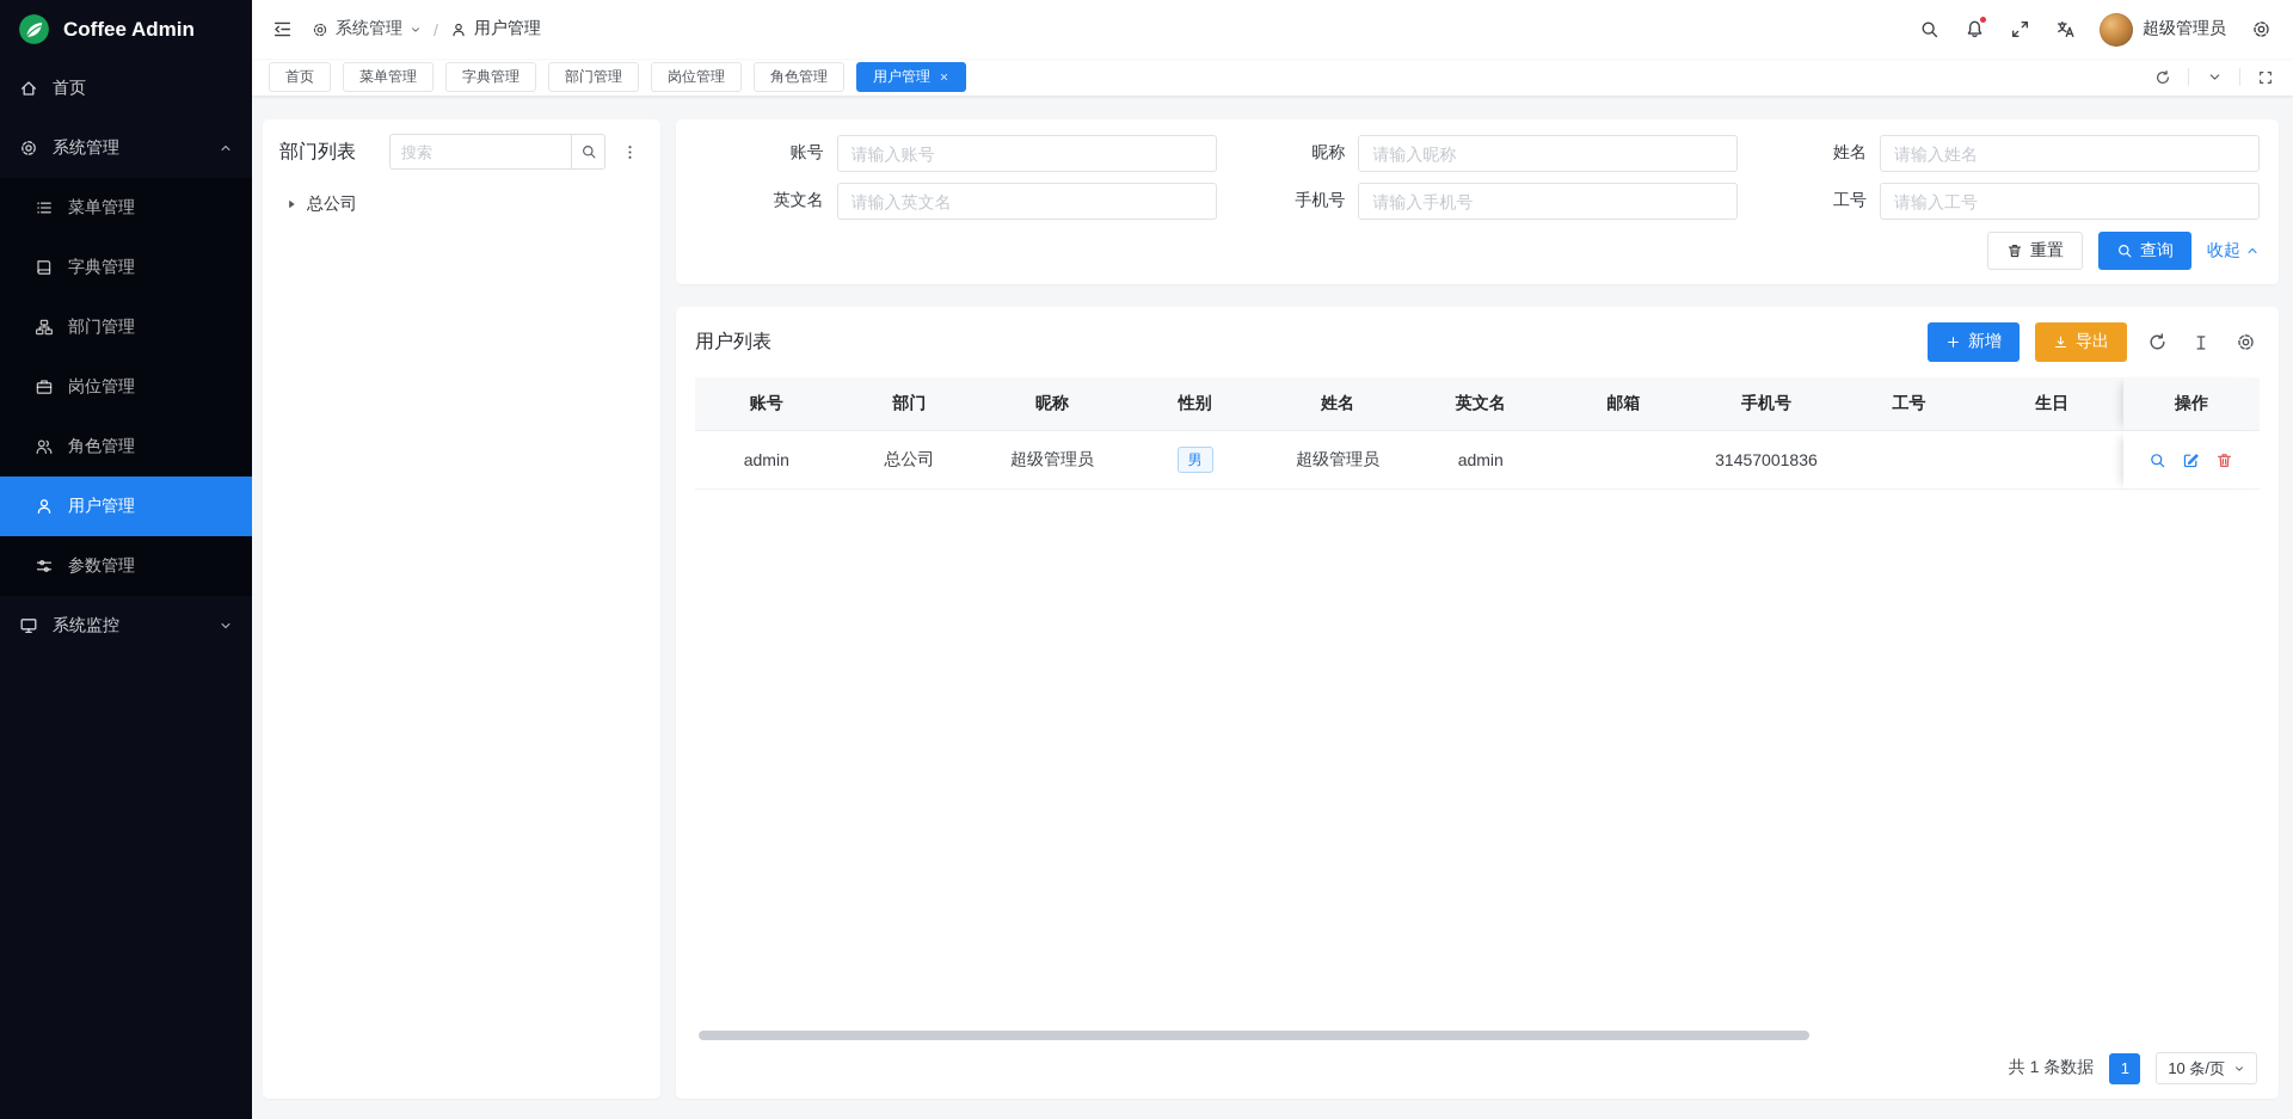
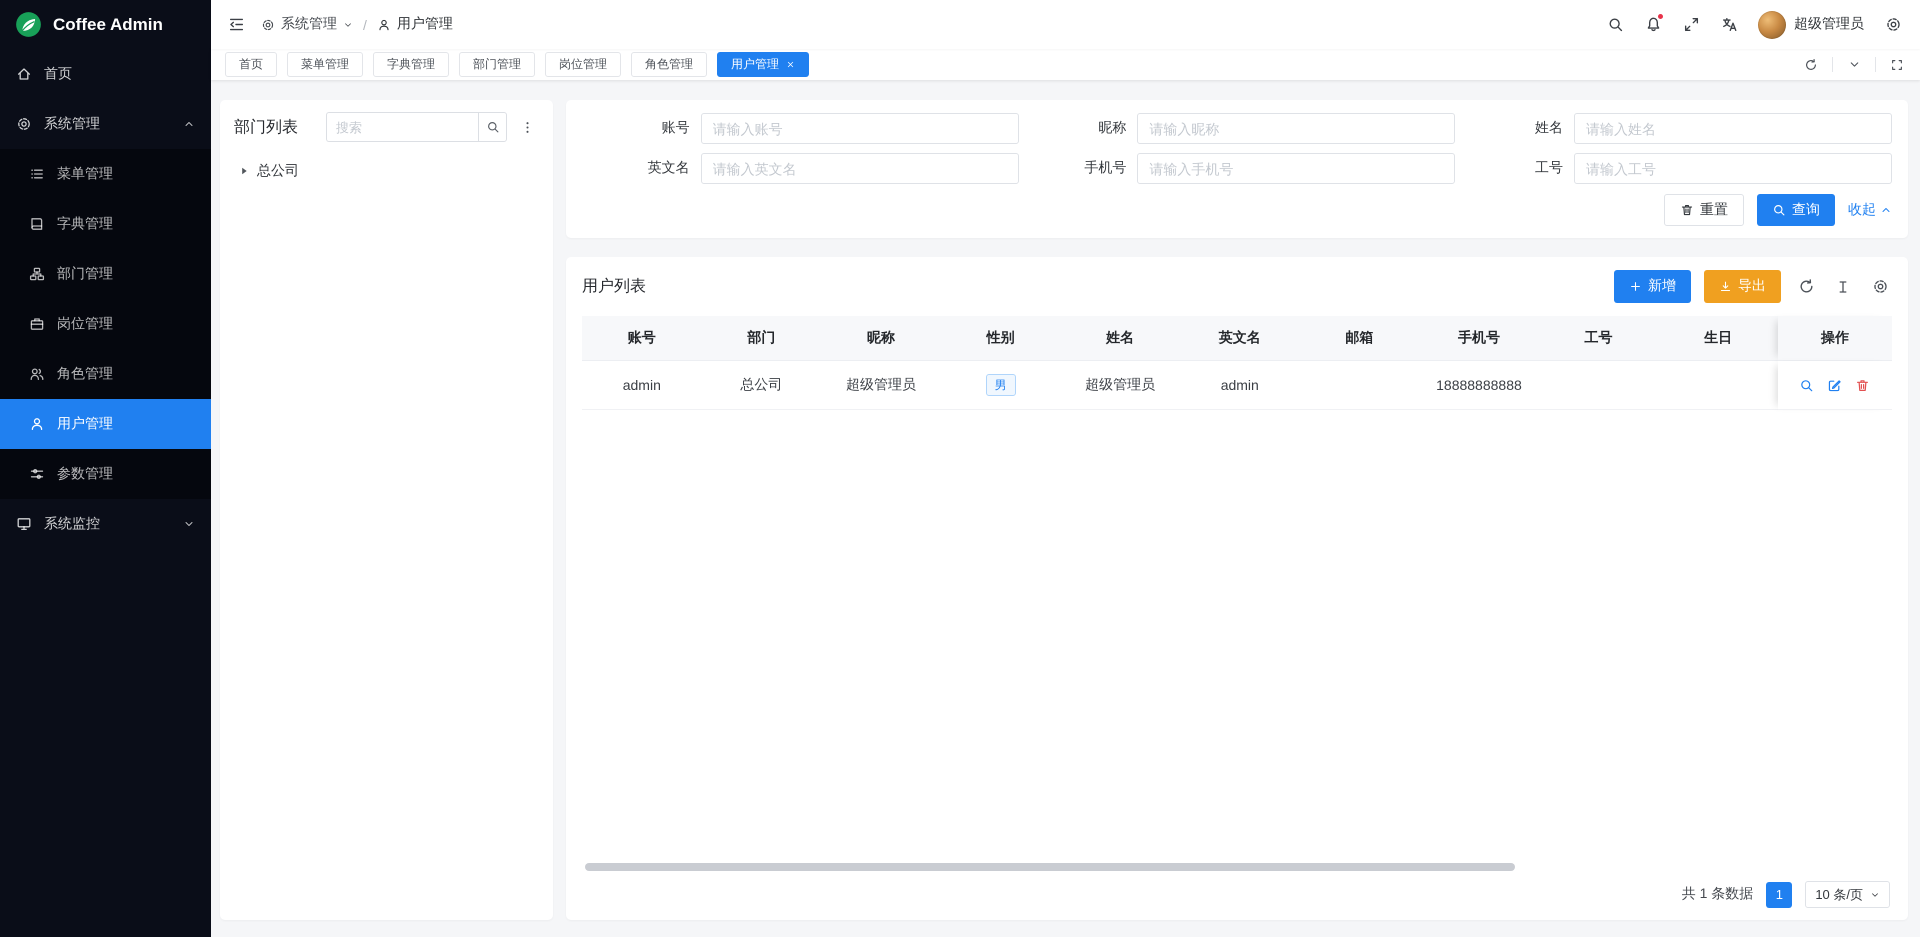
  Coffee Admin
  首页
  系统管理
  菜单管理
  字典管理
  部门管理
  岗位管理
  角色管理
  用户管理
  参数管理
  系统监控
  系统管理
  /
  用户管理
  超级管理员
  首页
  菜单管理
  字典管理
  部门管理
  岗位管理
  角色管理
  用户管理
  部门列表
  搜索
  总公司
  账号
  请输入账号
  昵称
  请输入昵称
  姓名
  请输入姓名
  英文名
  请输入英文名
  手机号
  请输入手机号
  工号
  请输入工号
  重置
  查询
  收起
  用户列表
  新增
  导出
  账号
  部门
  昵称
  性别
  姓名
  英文名
  邮箱
  手机号
  工号
  生日
  操作
  admin
  总公司
  超级管理员
  男
  超级管理员
  admin
- 31457001836
+ 18888888888
  共 1 条数据
  1
  10 条/页
